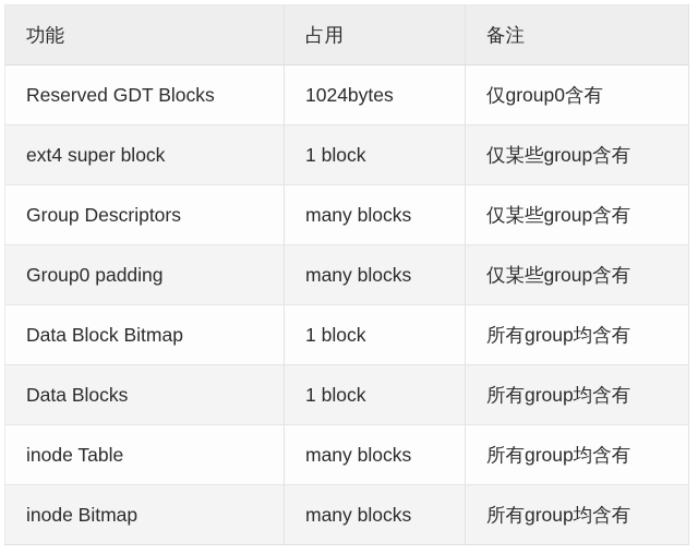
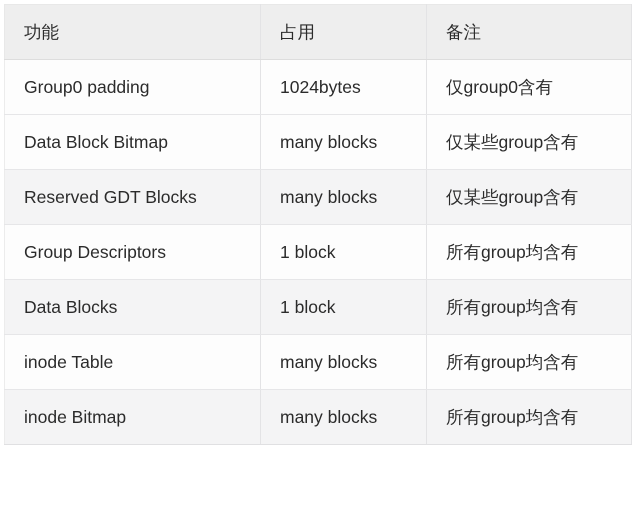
  功能	占用	备注
- Reserved GDT Blocks	1024bytes	仅group0含有
+ Group0 padding	1024bytes	仅group0含有
- ext4 super block	1 block	仅某些group含有
- Group Descriptors	many blocks	仅某些group含有
+ Data Block Bitmap	many blocks	仅某些group含有
- Group0 padding	many blocks	仅某些group含有
+ Reserved GDT Blocks	many blocks	仅某些group含有
- Data Block Bitmap	1 block	所有group均含有
+ Group Descriptors	1 block	所有group均含有
  Data Blocks	1 block	所有group均含有
  inode Table	many blocks	所有group均含有
  inode Bitmap	many blocks	所有group均含有
